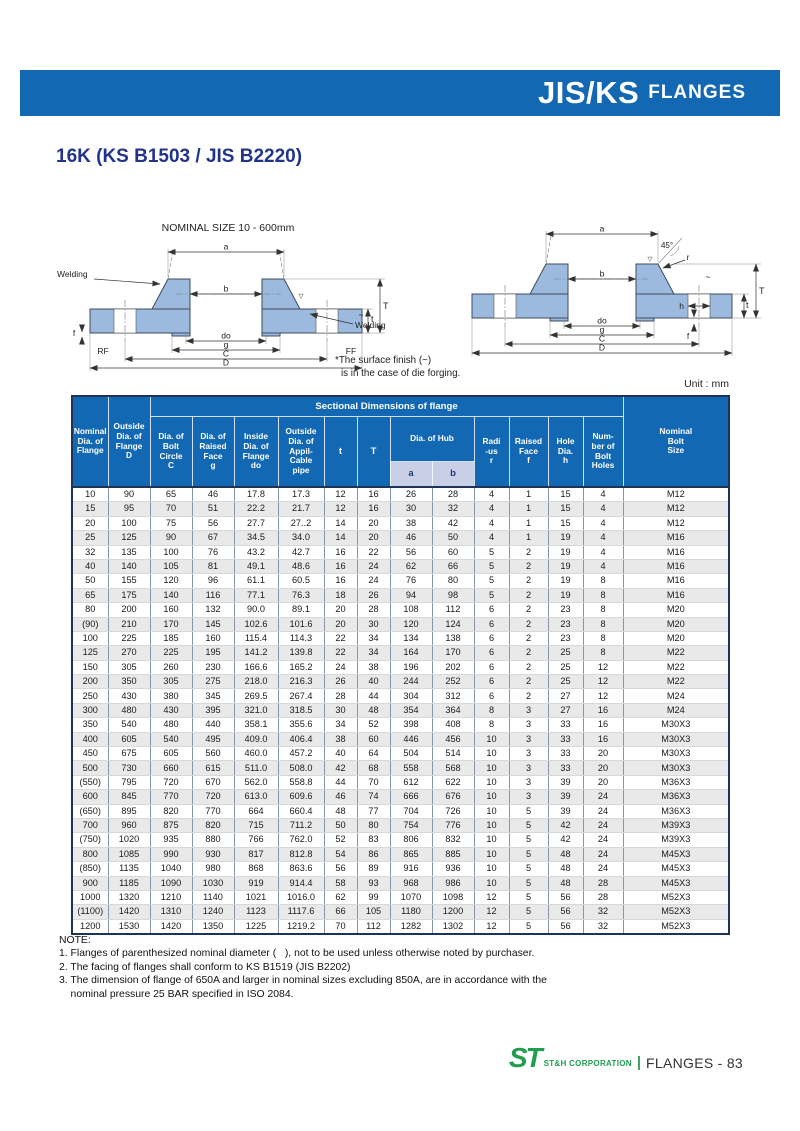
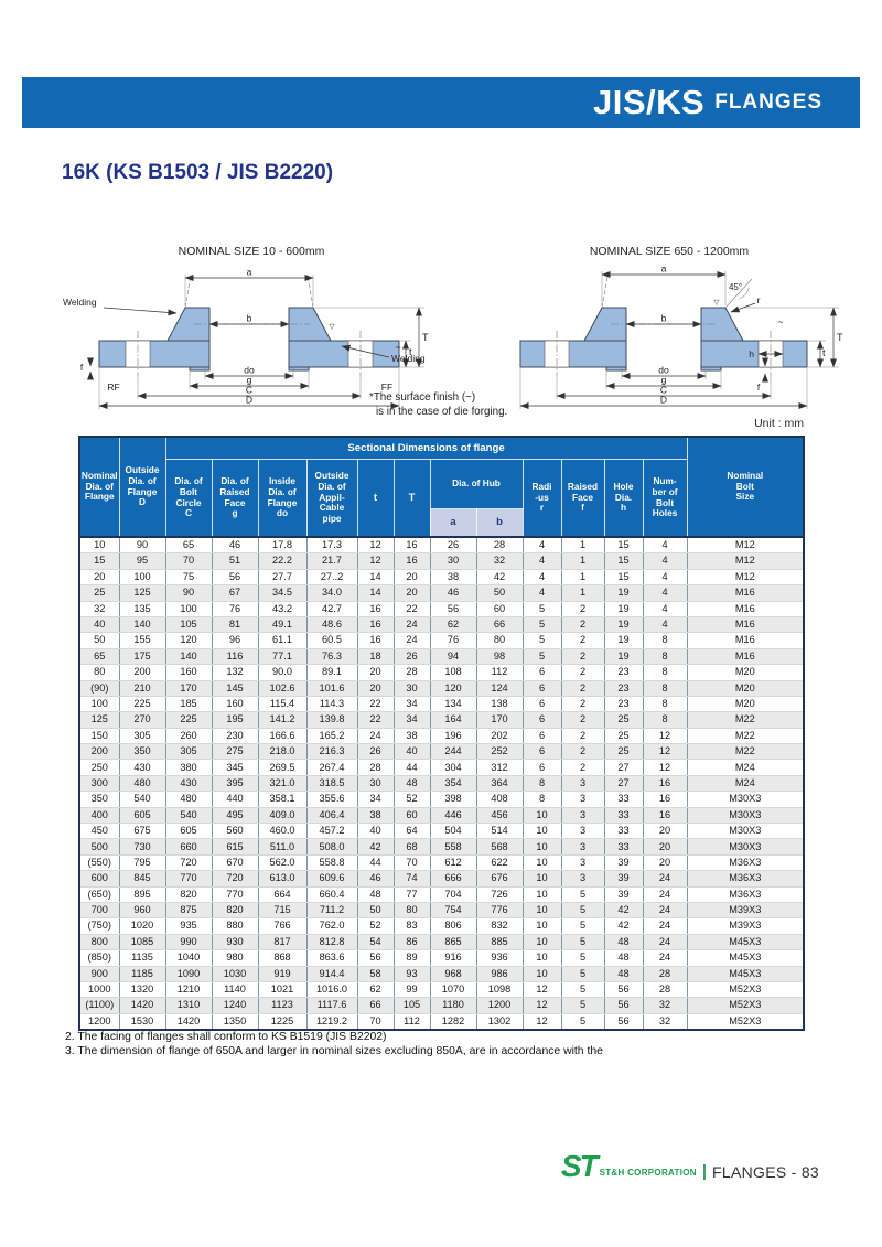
  JIS/KS
  FLANGES
  16K (KS B1503 / JIS B2220)
  NOMINAL SIZE 10 - 600mm
  a
  b
  do
  g
  C
  D
  f
  RF
  FF
  ~
  T
  t
  Welding
  Welding
+ NOMINAL SIZE 650 - 1200mm
  a
  45°
  b
  r
  do
  g
  C
  D
  f
  ~
  T
  t
  h
  *The surface finish (~)
  is in the case of die forging.
  Unit : mm
  Nominal Dia. of Flange	Outside Dia. of Flange D	Sectional Dimensions of flange	Nominal Bolt Size
  Dia. of Bolt Circle C	Dia. of Raised Face g	Inside Dia. of Flange do	Outside Dia. of Appil- Cable pipe	t	T	Dia. of Hub	Radi -us r	Raised Face f	Hole Dia. h	Num- ber of Bolt Holes
  a	b
  10	90	65	46	17.8	17.3	12	16	26	28	4	1	15	4	M12
  15	95	70	51	22.2	21.7	12	16	30	32	4	1	15	4	M12
  20	100	75	56	27.7	27..2	14	20	38	42	4	1	15	4	M12
  25	125	90	67	34.5	34.0	14	20	46	50	4	1	19	4	M16
  32	135	100	76	43.2	42.7	16	22	56	60	5	2	19	4	M16
  40	140	105	81	49.1	48.6	16	24	62	66	5	2	19	4	M16
  50	155	120	96	61.1	60.5	16	24	76	80	5	2	19	8	M16
  65	175	140	116	77.1	76.3	18	26	94	98	5	2	19	8	M16
  80	200	160	132	90.0	89.1	20	28	108	112	6	2	23	8	M20
  (90)	210	170	145	102.6	101.6	20	30	120	124	6	2	23	8	M20
  100	225	185	160	115.4	114.3	22	34	134	138	6	2	23	8	M20
  125	270	225	195	141.2	139.8	22	34	164	170	6	2	25	8	M22
  150	305	260	230	166.6	165.2	24	38	196	202	6	2	25	12	M22
  200	350	305	275	218.0	216.3	26	40	244	252	6	2	25	12	M22
  250	430	380	345	269.5	267.4	28	44	304	312	6	2	27	12	M24
  300	480	430	395	321.0	318.5	30	48	354	364	8	3	27	16	M24
  350	540	480	440	358.1	355.6	34	52	398	408	8	3	33	16	M30X3
  400	605	540	495	409.0	406.4	38	60	446	456	10	3	33	16	M30X3
  450	675	605	560	460.0	457.2	40	64	504	514	10	3	33	20	M30X3
  500	730	660	615	511.0	508.0	42	68	558	568	10	3	33	20	M30X3
  (550)	795	720	670	562.0	558.8	44	70	612	622	10	3	39	20	M36X3
  600	845	770	720	613.0	609.6	46	74	666	676	10	3	39	24	M36X3
  (650)	895	820	770	664	660.4	48	77	704	726	10	5	39	24	M36X3
  700	960	875	820	715	711.2	50	80	754	776	10	5	42	24	M39X3
  (750)	1020	935	880	766	762.0	52	83	806	832	10	5	42	24	M39X3
  800	1085	990	930	817	812.8	54	86	865	885	10	5	48	24	M45X3
  (850)	1135	1040	980	868	863.6	56	89	916	936	10	5	48	24	M45X3
  900	1185	1090	1030	919	914.4	58	93	968	986	10	5	48	28	M45X3
  1000	1320	1210	1140	1021	1016.0	62	99	1070	1098	12	5	56	28	M52X3
  (1100)	1420	1310	1240	1123	1117.6	66	105	1180	1200	12	5	56	32	M52X3
  1200	1530	1420	1350	1225	1219.2	70	112	1282	1302	12	5	56	32	M52X3
- NOTE:
- 1. Flanges of parenthesized nominal diameter ( ), not to be used unless otherwise noted by purchaser.
  2. The facing of flanges shall conform to KS B1519 (JIS B2202)
  3. The dimension of flange of 650A and larger in nominal sizes excluding 850A, are in accordance with the
- nominal pressure 25 BAR specified in ISO 2084.
  ST
  ST&H CORPORATION
  |
  FLANGES - 83
